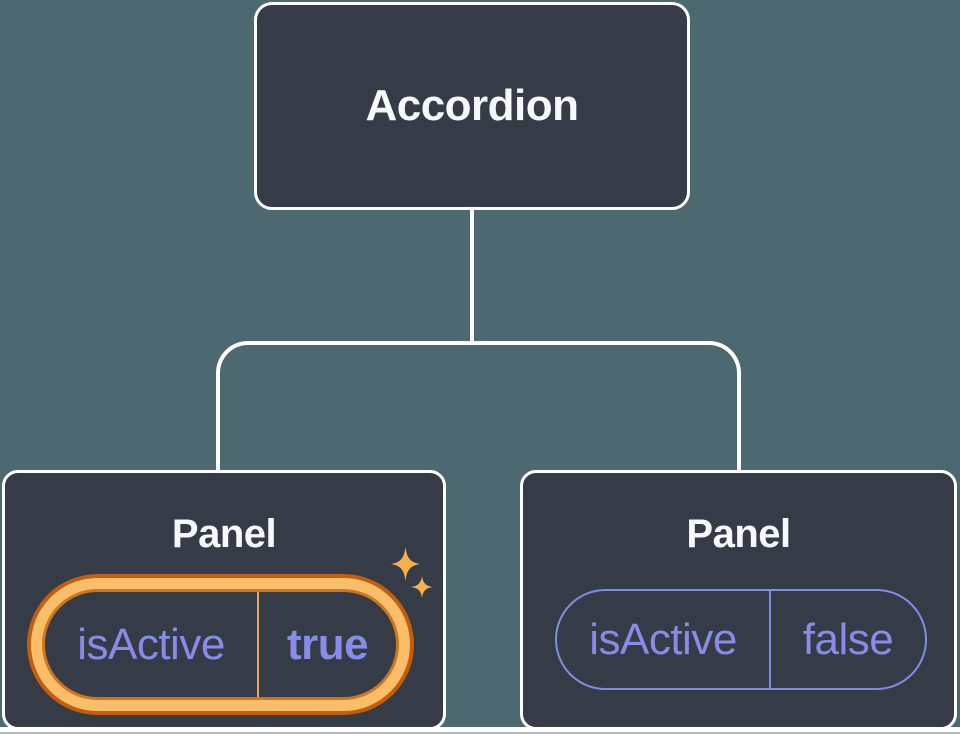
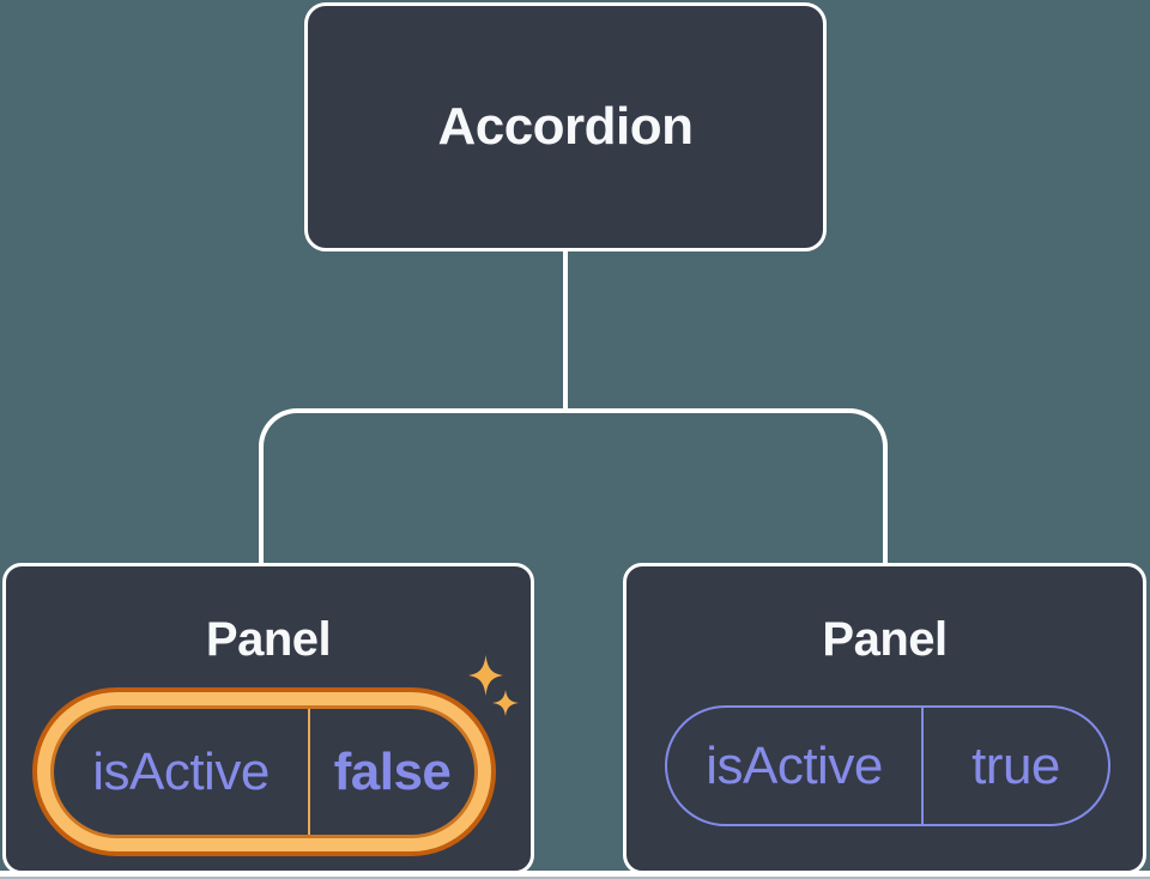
  Accordion
  Panel
  isActive
- true
+ false
  Panel
  isActive
- false
+ true
